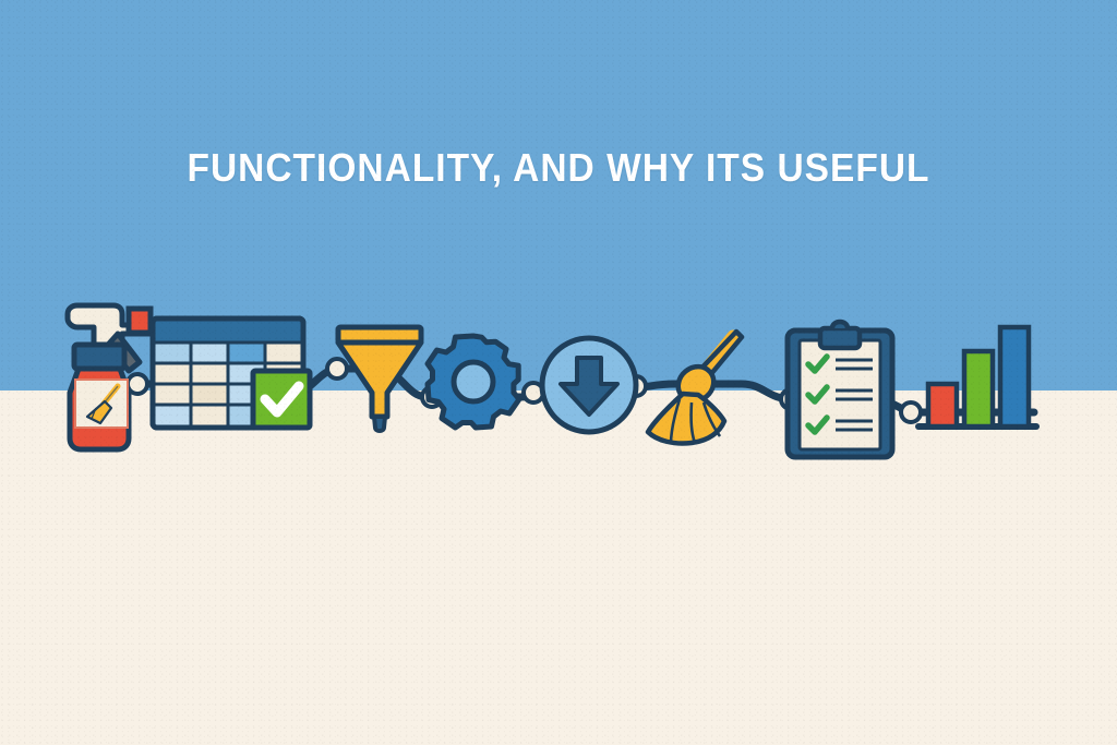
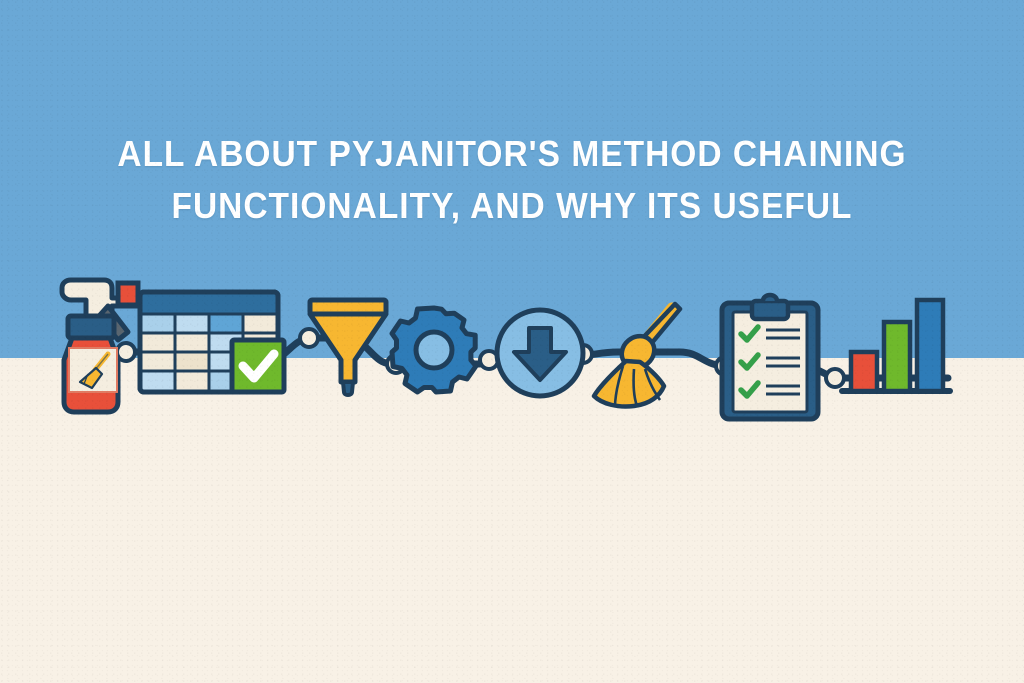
+ ALL ABOUT PYJANITOR'S METHOD CHAINING
  FUNCTIONALITY, AND WHY ITS USEFUL
